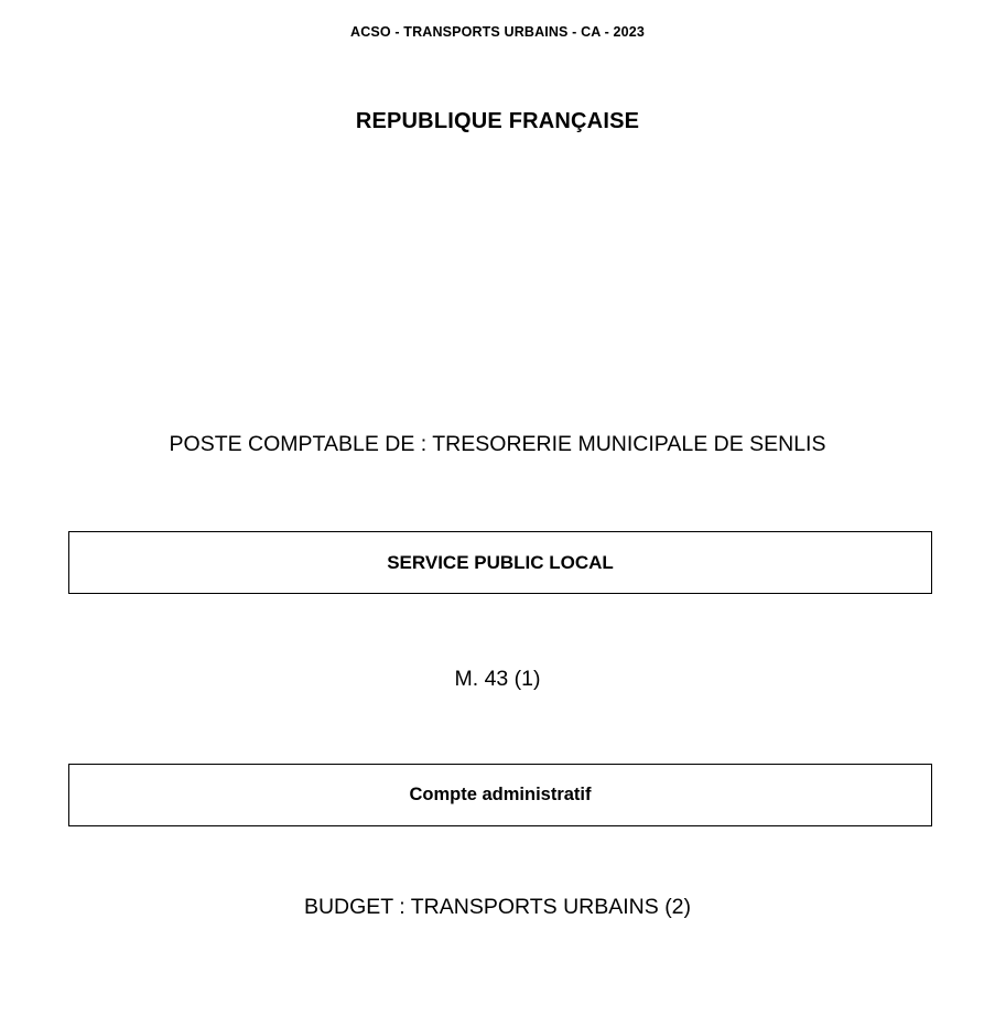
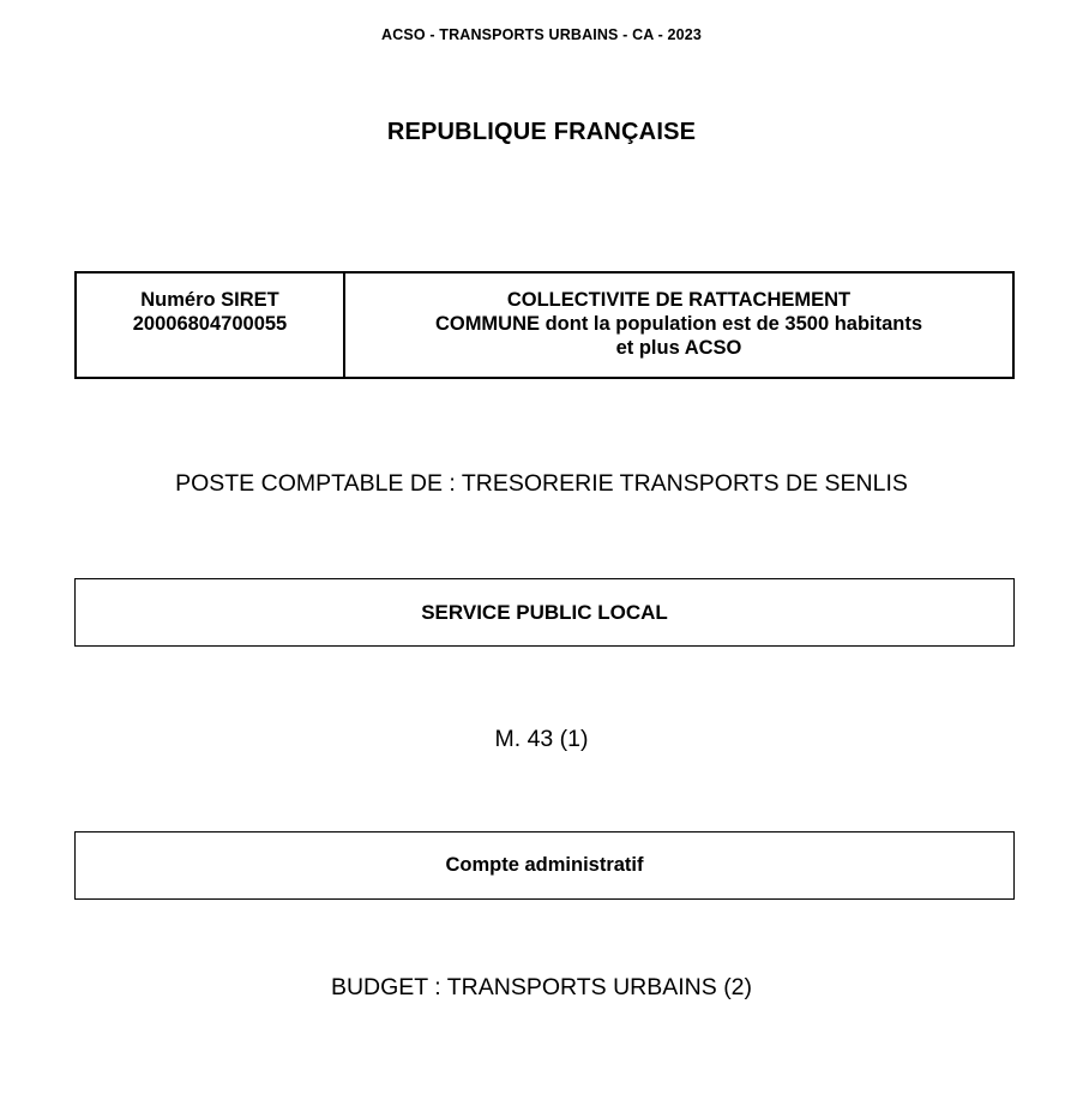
  ACSO - TRANSPORTS URBAINS - CA - 2023
  REPUBLIQUE FRANÇAISE
+ Numéro SIRET 20006804700055	COLLECTIVITE DE RATTACHEMENT COMMUNE dont la population est de 3500 habitants et plus ACSO
- POSTE COMPTABLE DE : TRESORERIE MUNICIPALE DE SENLIS
+ POSTE COMPTABLE DE : TRESORERIE TRANSPORTS DE SENLIS
  SERVICE PUBLIC LOCAL
  M. 43 (1)
  Compte administratif
  BUDGET : TRANSPORTS URBAINS (2)
